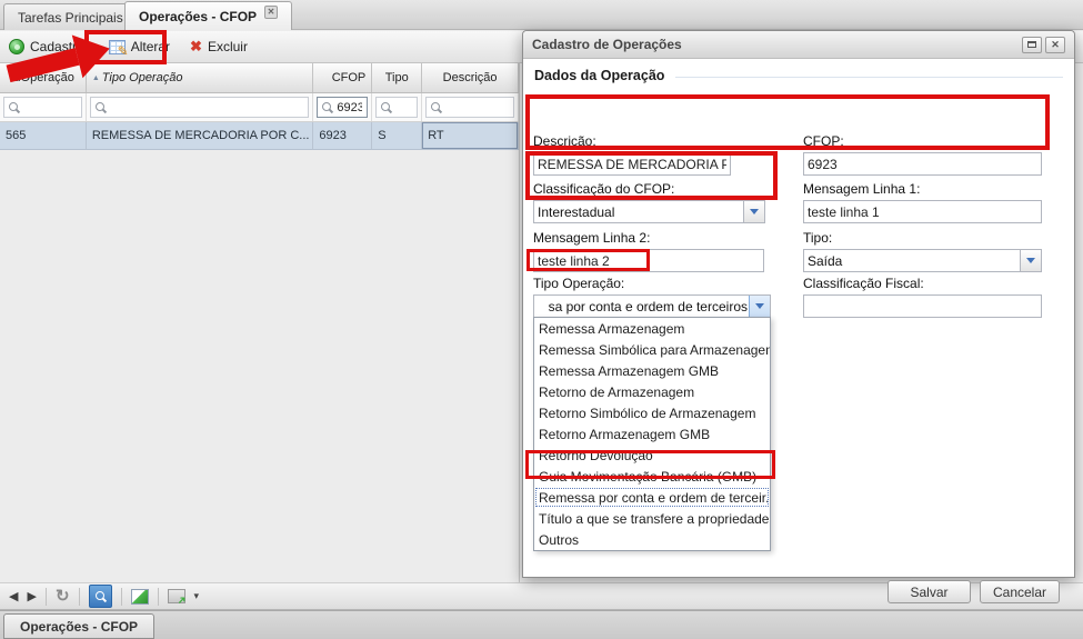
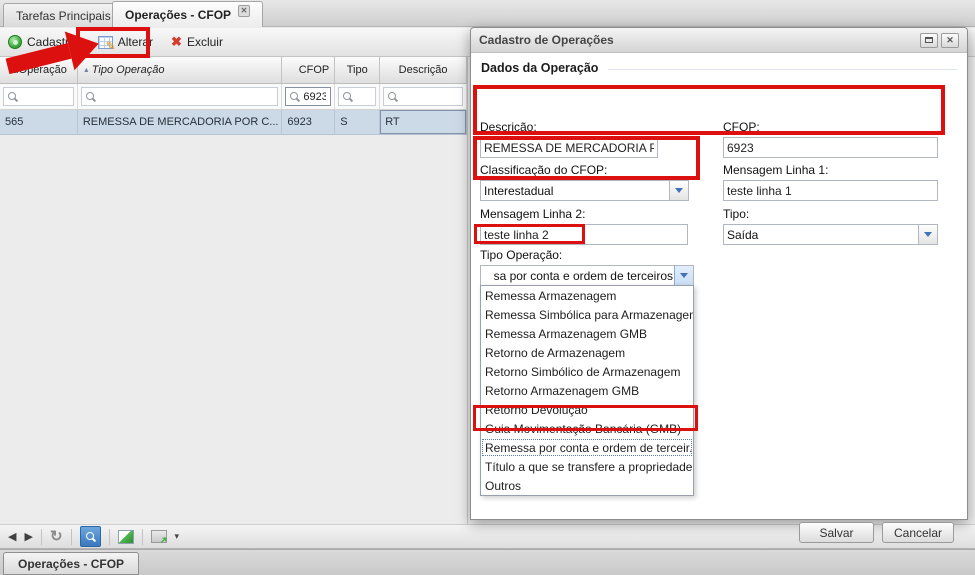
  Tarefas Principais
  Operações - CFOP
  ✕
  Cadastrar
  ✎
  Alterar
  ✖
  Excluir
  peração
  Tipo Operação
  CFOP
  Tipo
  Descrição
  6923
  565
  REMESSA DE MERCADORIA POR C...
  6923
  S
  RT
  ◀
  ▶
  ↻
  ▾
  Operações - CFOP
  Cadastro de Operações
  ✕
  Dados da Operação
  Descrição:
  REMESSA DE MERCADORIA
  CFOP:
  6923
  Classificação do CFOP:
  Interestadual
  Mensagem Linha 1:
  teste linha 1
  Mensagem Linha 2:
  teste linha 2
  Tipo:
  Saída
  Tipo Operação:
  sa por conta e ordem de terceiros
- Classificação Fiscal:
  Remessa Armazenagem
  Remessa Simbólica para Armazenage
  Remessa Armazenagem GMB
  Retorno de Armazenagem
  Retorno Simbólico de Armazenagem
  Retorno Armazenagem GMB
  Retorno Devolução
  Guia Movimentação Bancária (GMB)
  Remessa por conta e ordem de terceir.
  Título a que se transfere a propriedade
  Outros
  Salvar
  Cancelar
